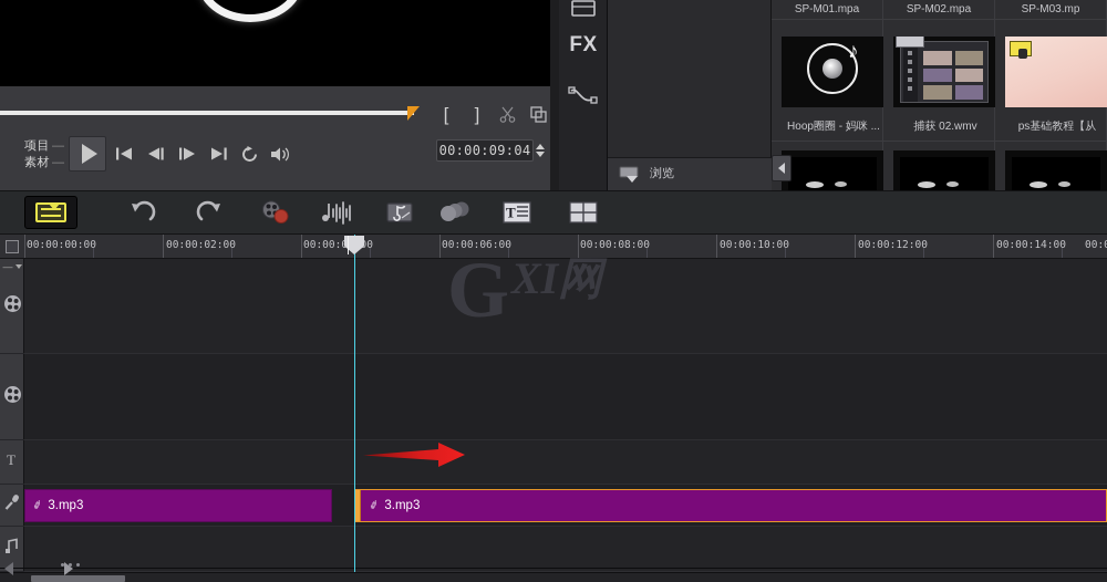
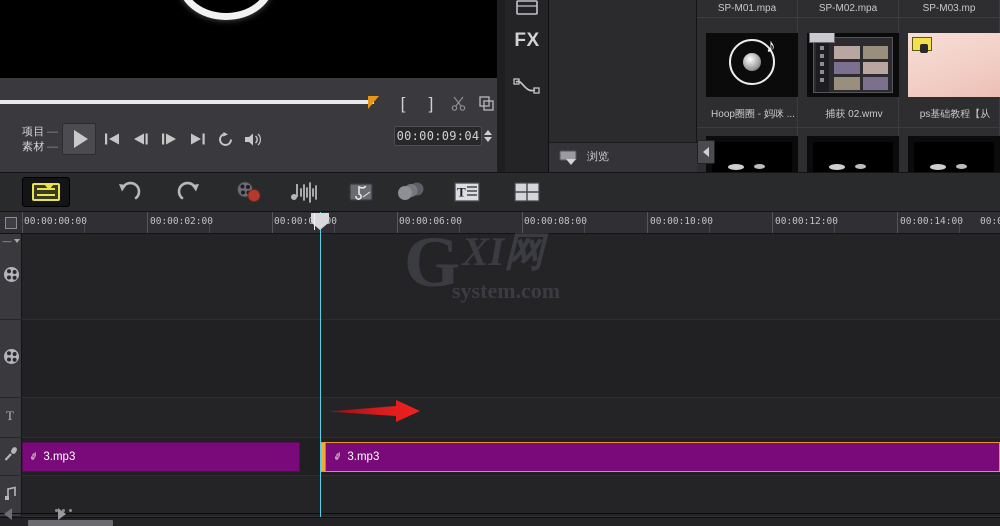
  [
  ]
  项目 —
  素材 —
  00:00:09:04
  FX
  浏览
  SP-M01.mpa
  SP-M02.mpa
  SP-M03.mp
  ♪
  Hoop圈圈 - 妈咪 ...
  捕获 02.wmv
  ps基础教程【从
  T
  00:00:00:00
  00:00:02:00
  00:00:06:00
  00:00:08:00
  00:00:10:00
  00:00:12:00
  00:00:14:00
  —
  T
  3.mp3
  3.mp3
  G
  XI网
+ system.com
